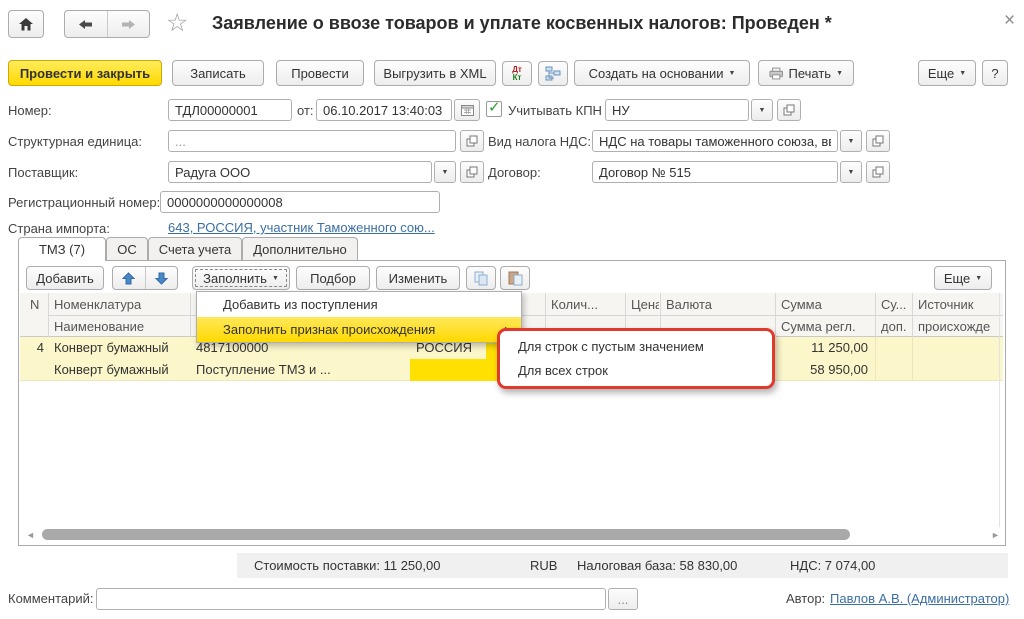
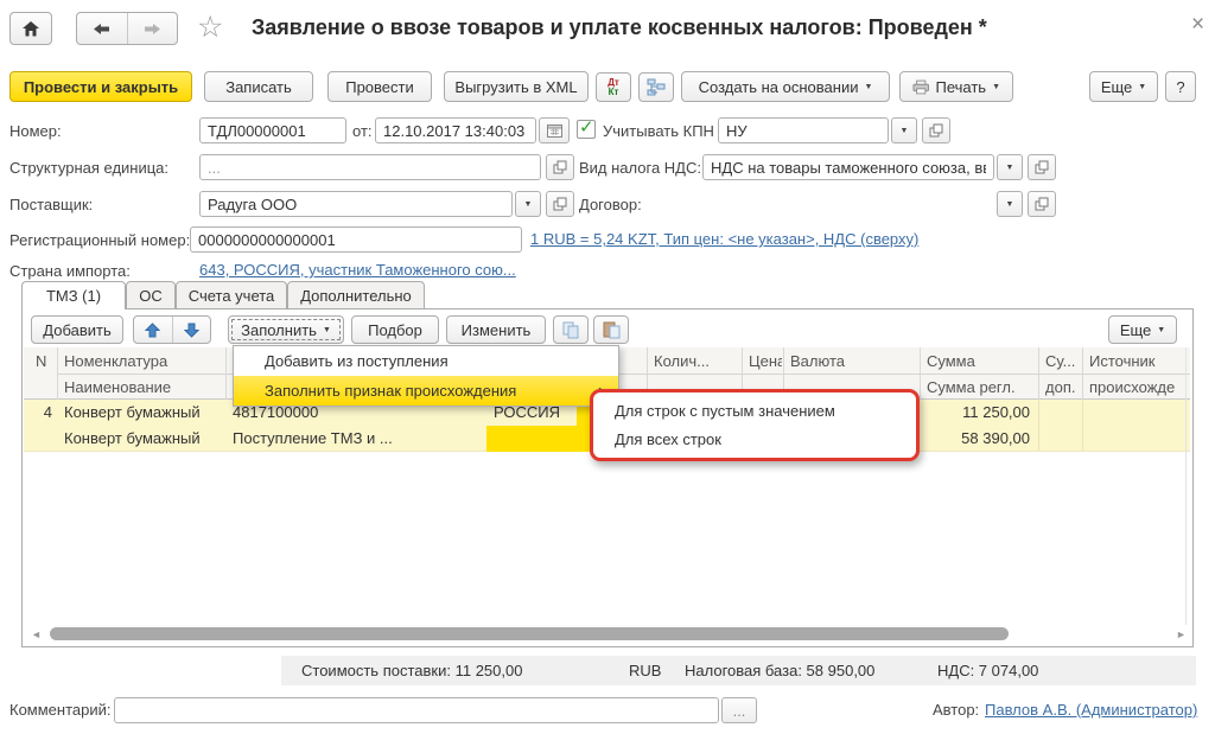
  ☆
  Заявление о ввозе товаров и уплате косвенных налогов: Проведен *
  ×
  Провести и закрыть
  Записать
  Провести
  Выгрузить в XML
  Дт
  Кт
  Создать на основании
  Печать
  Еще
  ?
  Номер:
  ТДЛ00000001
  от:
- 06.10.2017 13:40:03
+ 12.10.2017 13:40:03
  ✓
  Учитывать КПН
  НУ
  Структурная единица:
  ...
  Вид налога НДС:
  НДС на товары таможенного союза, в
  Поставщик:
  Радуга ООО
  Договор:
- Договор № 515
  Регистрационный номер:
- 0000000000000008
+ 0000000000000001
+ 1 RUB = 5,24 KZT, Тип цен: <не указан>, НДС (сверху)
  Страна импорта:
  643, РОССИЯ, участник Таможенного сою...
- ТМЗ (7)
+ ТМЗ (1)
  ОС
  Счета учета
  Дополнительно
  Добавить
  Заполнить
  Подбор
  Изменить
  Еще
  N
  Номенклатура
  Наименование
  Колич...
  Цена
  Валюта
  Сумма
  Сумма регл.
  Су...
  доп.
  Источник
  происхожде
  4
  Конверт бумажный
  4817100000
  РОССИЯ
  11 250,00
  Конверт бумажный
  Поступление ТМЗ и ...
- 58 950,00
+ 58 390,00
  ◄
  ►
  Стоимость поставки: 11 250,00
  RUB
- Налоговая база: 58 830,00
+ Налоговая база: 58 950,00
  НДС: 7 074,00
  Комментарий:
  ...
  Автор:
  Павлов А.В. (Администратор)
  Добавить из поступления
  Заполнить признак происхождения
  Для строк с пустым значением
  Для всех строк
